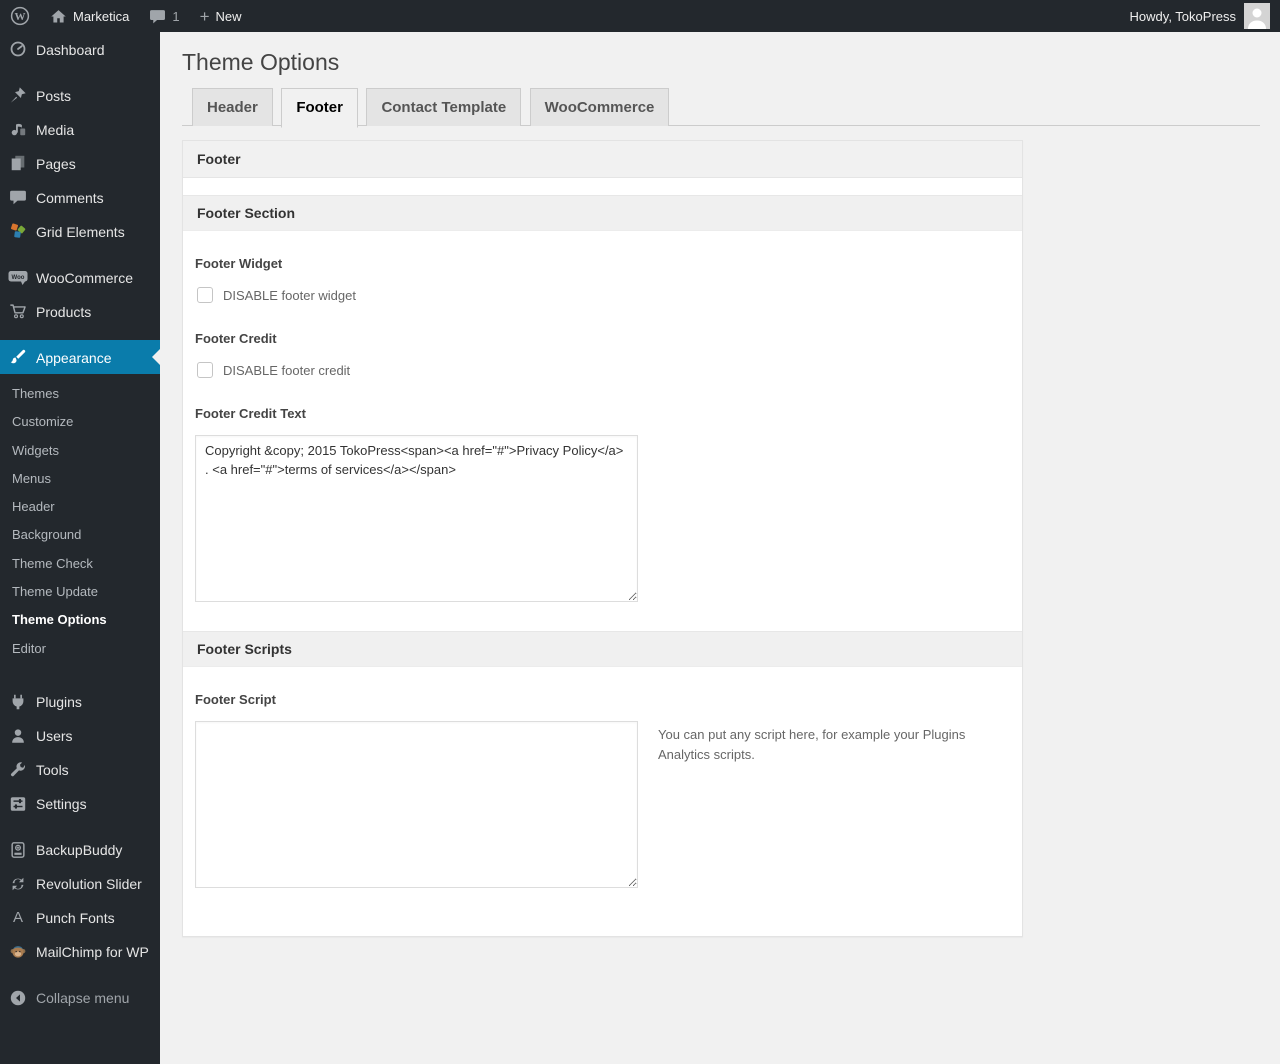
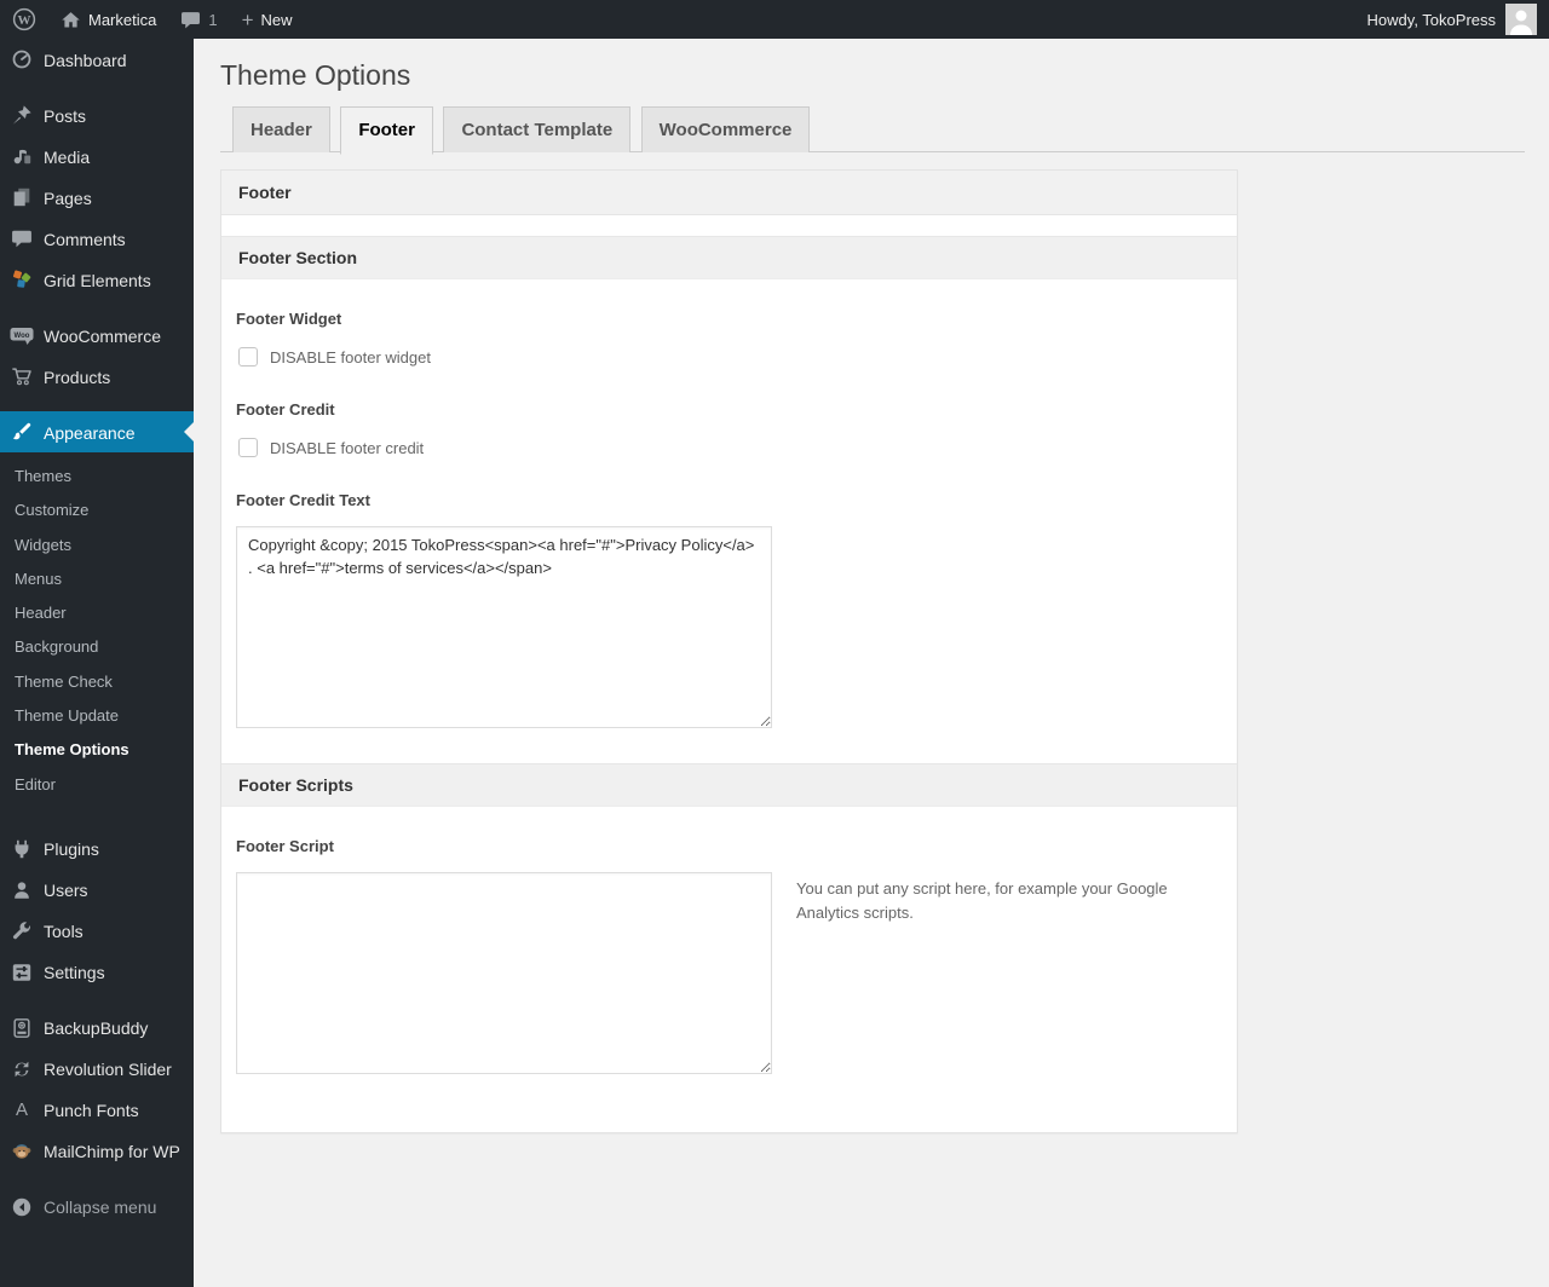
  W
  Marketica
  1
  New
  Howdy, TokoPress
  Dashboard
  Posts
  Media
  Pages
  Comments
  Grid Elements
  WooCommerce
  Products
  Appearance
  Themes
  Customize
  Widgets
  Menus
  Header
  Background
  Theme Check
  Theme Update
  Theme Options
  Editor
  Plugins
  Users
  Tools
  Settings
  BackupBuddy
  Revolution Slider
  Punch Fonts
  MailChimp for WP
  Collapse menu
  Theme Options
  Header Footer Contact Template WooCommerce
  Footer
  Footer Section
  Footer Widget
  DISABLE footer widget
  Footer Credit
  DISABLE footer credit
  Footer Credit Text
  Footer Scripts
  Footer Script
- You can put any script here, for example your Plugins Analytics scripts.
+ You can put any script here, for example your Google Analytics scripts.
